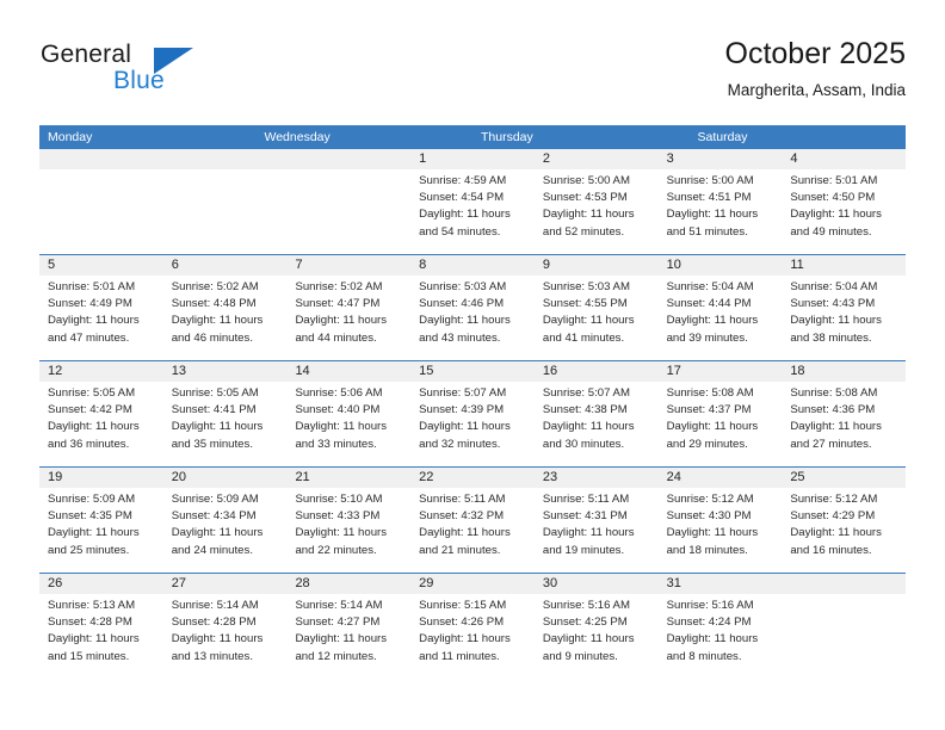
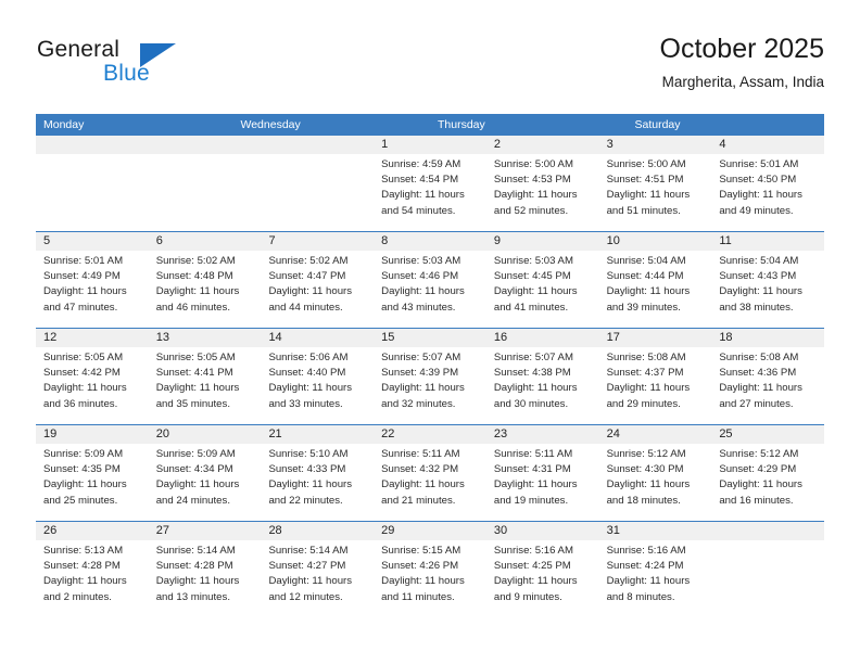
  General
  Blue
  October 2025
  Margherita, Assam, India
  Monday
  Wednesday
  Thursday
  Saturday
  1
  Sunrise: 4:59 AM
  Sunset: 4:54 PM
  Daylight: 11 hours
  and 54 minutes.
  2
  Sunrise: 5:00 AM
  Sunset: 4:53 PM
  Daylight: 11 hours
  and 52 minutes.
  3
  Sunrise: 5:00 AM
  Sunset: 4:51 PM
  Daylight: 11 hours
  and 51 minutes.
  4
  Sunrise: 5:01 AM
  Sunset: 4:50 PM
  Daylight: 11 hours
  and 49 minutes.
  5
  Sunrise: 5:01 AM
  Sunset: 4:49 PM
  Daylight: 11 hours
  and 47 minutes.
  6
  Sunrise: 5:02 AM
  Sunset: 4:48 PM
  Daylight: 11 hours
  and 46 minutes.
  7
  Sunrise: 5:02 AM
  Sunset: 4:47 PM
  Daylight: 11 hours
  and 44 minutes.
  8
  Sunrise: 5:03 AM
  Sunset: 4:46 PM
  Daylight: 11 hours
  and 43 minutes.
  9
  Sunrise: 5:03 AM
- Sunset: 4:55 PM
+ Sunset: 4:45 PM
  Daylight: 11 hours
  and 41 minutes.
  10
  Sunrise: 5:04 AM
  Sunset: 4:44 PM
  Daylight: 11 hours
  and 39 minutes.
  11
  Sunrise: 5:04 AM
  Sunset: 4:43 PM
  Daylight: 11 hours
  and 38 minutes.
  12
  Sunrise: 5:05 AM
  Sunset: 4:42 PM
  Daylight: 11 hours
  and 36 minutes.
  13
  Sunrise: 5:05 AM
  Sunset: 4:41 PM
  Daylight: 11 hours
  and 35 minutes.
  14
  Sunrise: 5:06 AM
  Sunset: 4:40 PM
  Daylight: 11 hours
  and 33 minutes.
  15
  Sunrise: 5:07 AM
  Sunset: 4:39 PM
  Daylight: 11 hours
  and 32 minutes.
  16
  Sunrise: 5:07 AM
  Sunset: 4:38 PM
  Daylight: 11 hours
  and 30 minutes.
  17
  Sunrise: 5:08 AM
  Sunset: 4:37 PM
  Daylight: 11 hours
  and 29 minutes.
  18
  Sunrise: 5:08 AM
  Sunset: 4:36 PM
  Daylight: 11 hours
  and 27 minutes.
  19
  Sunrise: 5:09 AM
  Sunset: 4:35 PM
  Daylight: 11 hours
  and 25 minutes.
  20
  Sunrise: 5:09 AM
  Sunset: 4:34 PM
  Daylight: 11 hours
  and 24 minutes.
  21
  Sunrise: 5:10 AM
  Sunset: 4:33 PM
  Daylight: 11 hours
  and 22 minutes.
  22
  Sunrise: 5:11 AM
  Sunset: 4:32 PM
  Daylight: 11 hours
  and 21 minutes.
  23
  Sunrise: 5:11 AM
  Sunset: 4:31 PM
  Daylight: 11 hours
  and 19 minutes.
  24
  Sunrise: 5:12 AM
  Sunset: 4:30 PM
  Daylight: 11 hours
  and 18 minutes.
  25
  Sunrise: 5:12 AM
  Sunset: 4:29 PM
  Daylight: 11 hours
  and 16 minutes.
  26
  Sunrise: 5:13 AM
  Sunset: 4:28 PM
  Daylight: 11 hours
- and 15 minutes.
+ and 2 minutes.
  27
  Sunrise: 5:14 AM
  Sunset: 4:28 PM
  Daylight: 11 hours
  and 13 minutes.
  28
  Sunrise: 5:14 AM
  Sunset: 4:27 PM
  Daylight: 11 hours
  and 12 minutes.
  29
  Sunrise: 5:15 AM
  Sunset: 4:26 PM
  Daylight: 11 hours
  and 11 minutes.
  30
  Sunrise: 5:16 AM
  Sunset: 4:25 PM
  Daylight: 11 hours
  and 9 minutes.
  31
  Sunrise: 5:16 AM
  Sunset: 4:24 PM
  Daylight: 11 hours
  and 8 minutes.
